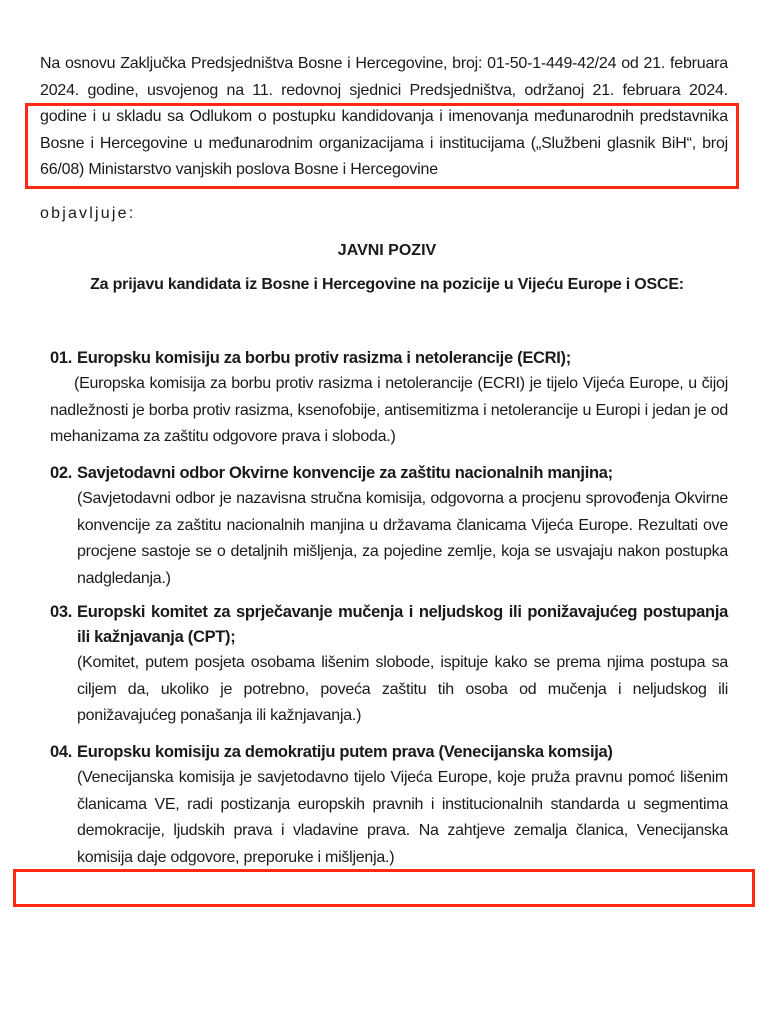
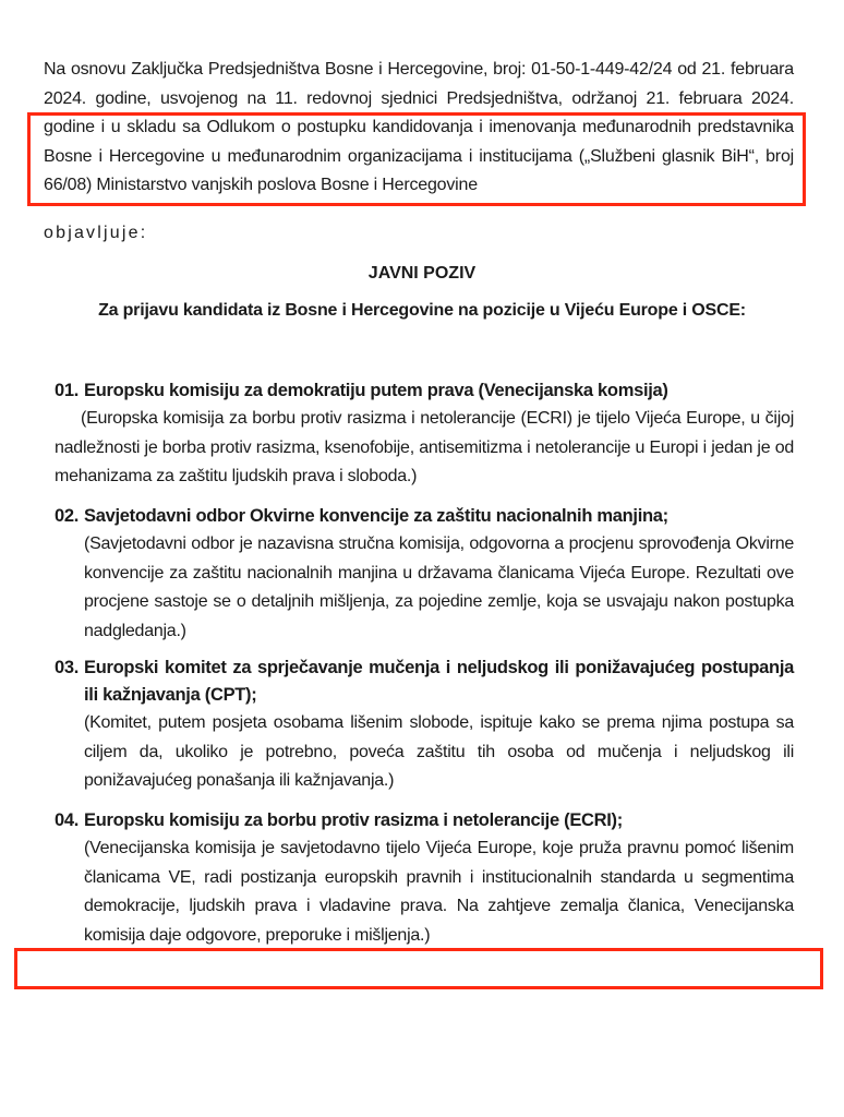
  Na osnovu Zaključka Predsjedništva Bosne i Hercegovine, broj: 01-50-1-449-42/24 od 21. februara 2024. godine, usvojenog na 11. redovnoj sjednici Predsjedništva, održanoj 21. februara 2024. godine i u skladu sa Odlukom o postupku kandidovanja i imenovanja međunarodnih predstavnika Bosne i Hercegovine u međunarodnim organizacijama i institucijama („Službeni glasnik BiH“, broj 66/08) Ministarstvo vanjskih poslova Bosne i Hercegovine
  objavljuje:
  JAVNI POZIV
  Za prijavu kandidata iz Bosne i Hercegovine na pozicije u Vijeću Europe i OSCE:
  01.
- Europsku komisiju za borbu protiv rasizma i netolerancije (ECRI);
+ Europsku komisiju za demokratiju putem prava (Venecijanska komsija)
- (Europska komisija za borbu protiv rasizma i netolerancije (ECRI) je tijelo Vijeća Europe, u čijoj nadležnosti je borba protiv rasizma, ksenofobije, antisemitizma i netolerancije u Europi i jedan je od mehanizama za zaštitu odgovore prava i sloboda.)
+ (Europska komisija za borbu protiv rasizma i netolerancije (ECRI) je tijelo Vijeća Europe, u čijoj nadležnosti je borba protiv rasizma, ksenofobije, antisemitizma i netolerancije u Europi i jedan je od mehanizama za zaštitu ljudskih prava i sloboda.)
  02.
  Savjetodavni odbor Okvirne konvencije za zaštitu nacionalnih manjina;
  (Savjetodavni odbor je nazavisna stručna komisija, odgovorna a procjenu sprovođenja Okvirne konvencije za zaštitu nacionalnih manjina u državama članicama Vijeća Europe. Rezultati ove procjene sastoje se o detaljnih mišljenja, za pojedine zemlje, koja se usvajaju nakon postupka nadgledanja.)
  03.
  Europski komitet za sprječavanje mučenja i neljudskog ili ponižavajućeg postupanja ili kažnjavanja (CPT);
  (Komitet, putem posjeta osobama lišenim slobode, ispituje kako se prema njima postupa sa ciljem da, ukoliko je potrebno, poveća zaštitu tih osoba od mučenja i neljudskog ili ponižavajućeg ponašanja ili kažnjavanja.)
  04.
- Europsku komisiju za demokratiju putem prava (Venecijanska komsija)
+ Europsku komisiju za borbu protiv rasizma i netolerancije (ECRI);
  (Venecijanska komisija je savjetodavno tijelo Vijeća Europe, koje pruža pravnu pomoć lišenim članicama VE, radi postizanja europskih pravnih i institucionalnih standarda u segmentima demokracije, ljudskih prava i vladavine prava. Na zahtjeve zemalja članica, Venecijanska komisija daje odgovore, preporuke i mišljenja.)
